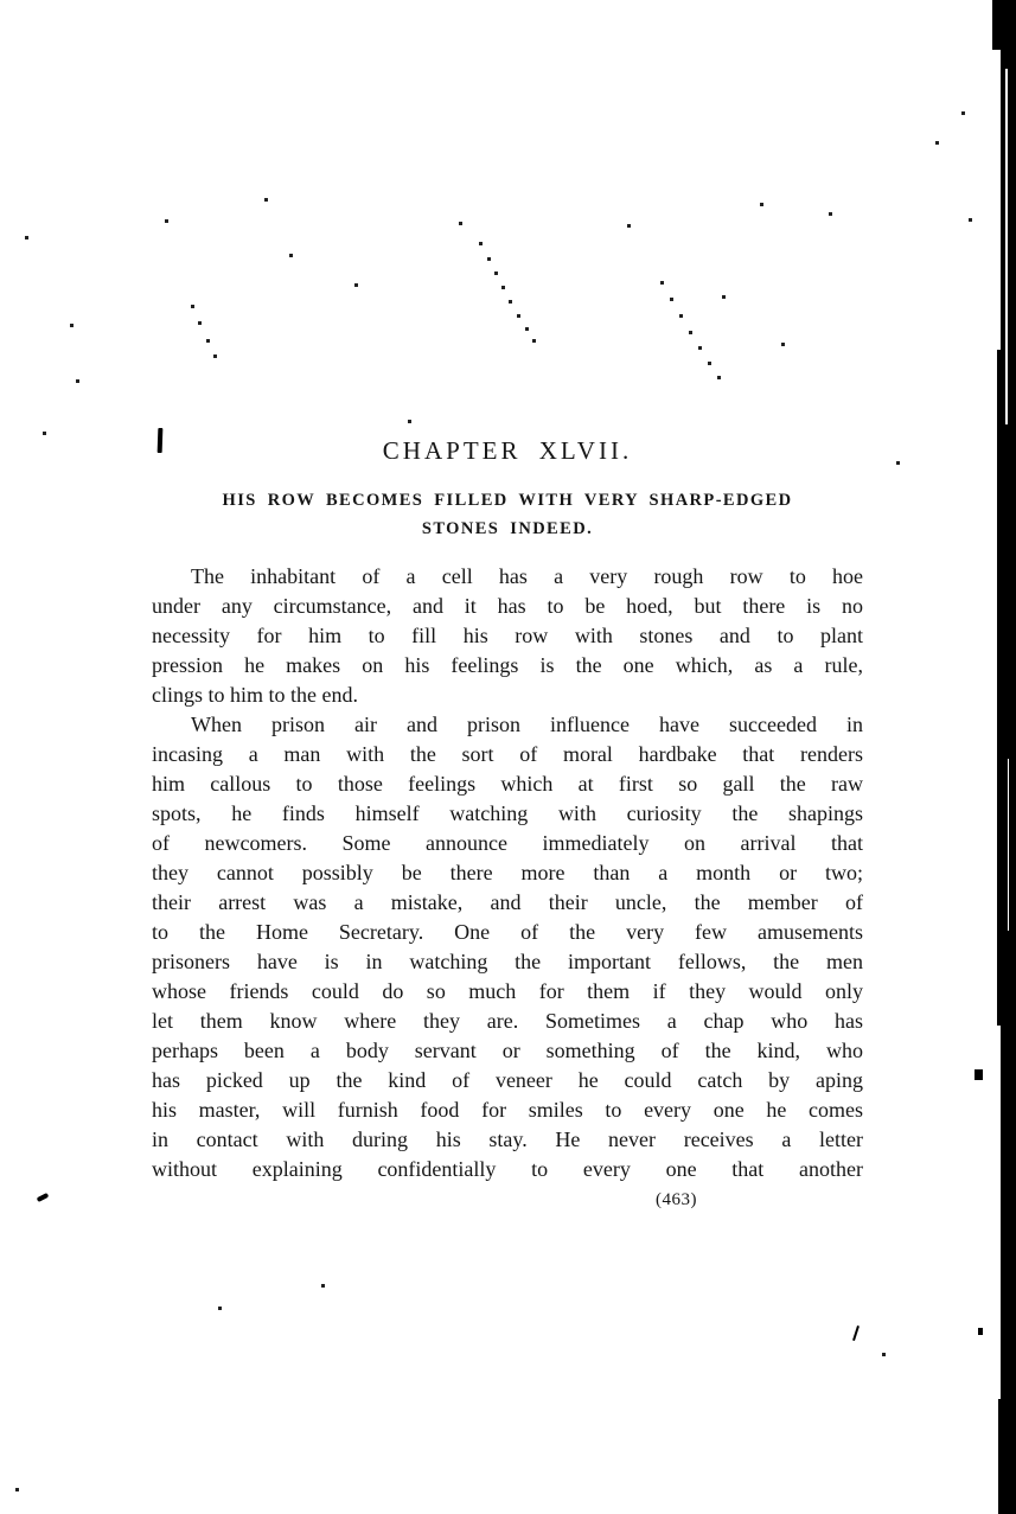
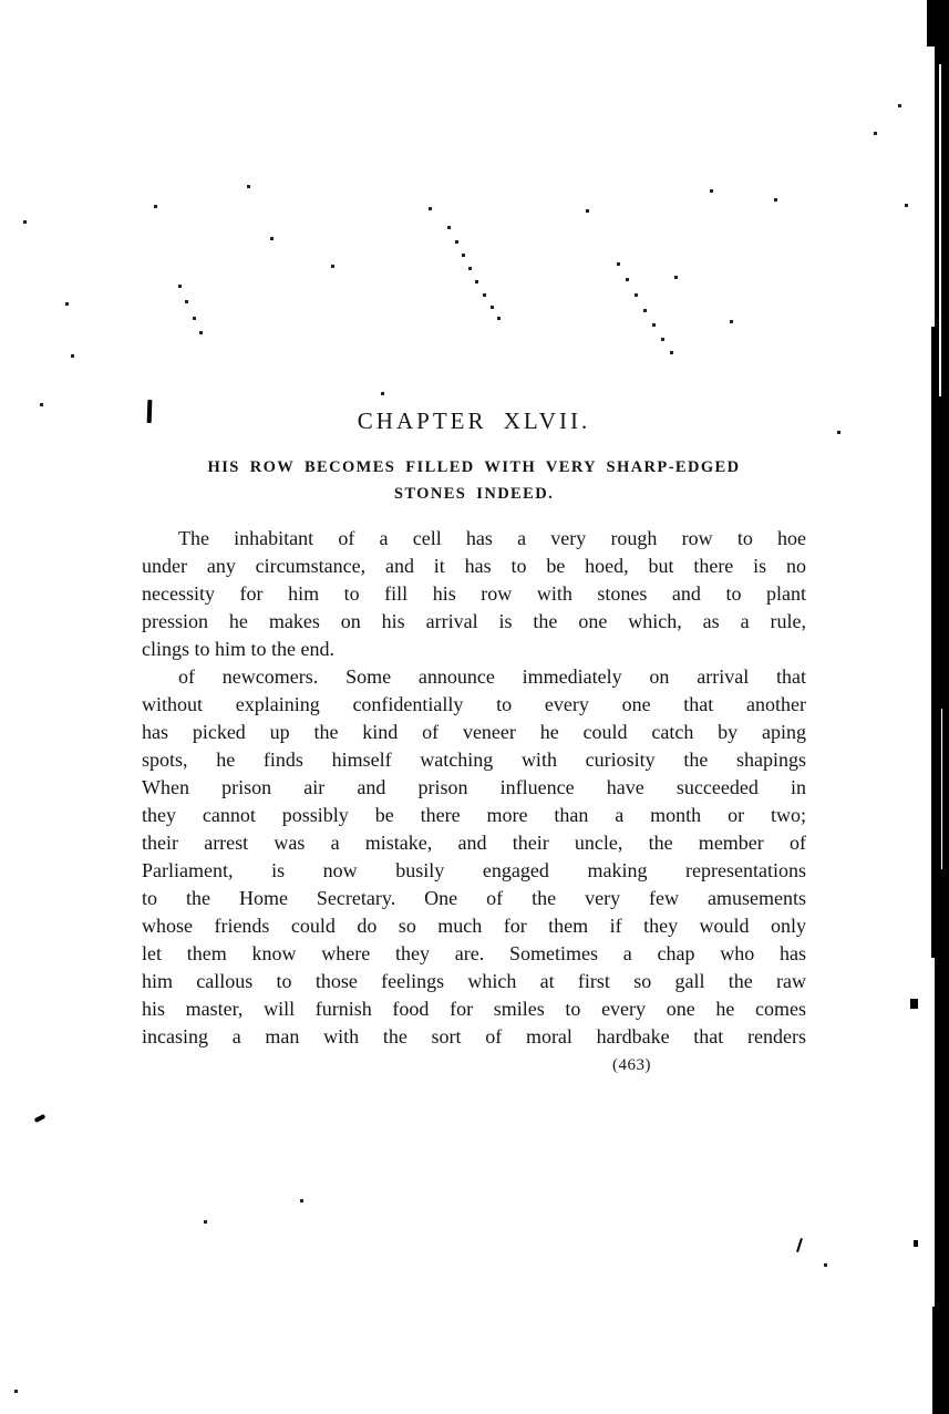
  CHAPTER XLVII.
  HIS ROW BECOMES FILLED WITH VERY SHARP-EDGED
  STONES INDEED.
  The inhabitant of a cell has a very rough row to hoe
  under any circumstance, and it has to be hoed, but there is no
  necessity for him to fill his row with stones and to plant
- pression he makes on his feelings is the one which, as a rule,
+ pression he makes on his arrival is the one which, as a rule,
  clings to him to the end.
- When prison air and prison influence have succeeded in
+ of newcomers. Some announce immediately on arrival that
- incasing a man with the sort of moral hardbake that renders
+ without explaining confidentially to every one that another
- him callous to those feelings which at first so gall the raw
+ has picked up the kind of veneer he could catch by aping
  spots, he finds himself watching with curiosity the shapings
- of newcomers. Some announce immediately on arrival that
+ When prison air and prison influence have succeeded in
  they cannot possibly be there more than a month or two;
  their arrest was a mistake, and their uncle, the member of
+ Parliament, is now busily engaged making representations
  to the Home Secretary. One of the very few amusements
- prisoners have is in watching the important fellows, the men
  whose friends could do so much for them if they would only
  let them know where they are. Sometimes a chap who has
- perhaps been a body servant or something of the kind, who
- has picked up the kind of veneer he could catch by aping
+ him callous to those feelings which at first so gall the raw
  his master, will furnish food for smiles to every one he comes
- in contact with during his stay. He never receives a letter
- without explaining confidentially to every one that another
+ incasing a man with the sort of moral hardbake that renders
  (463)
